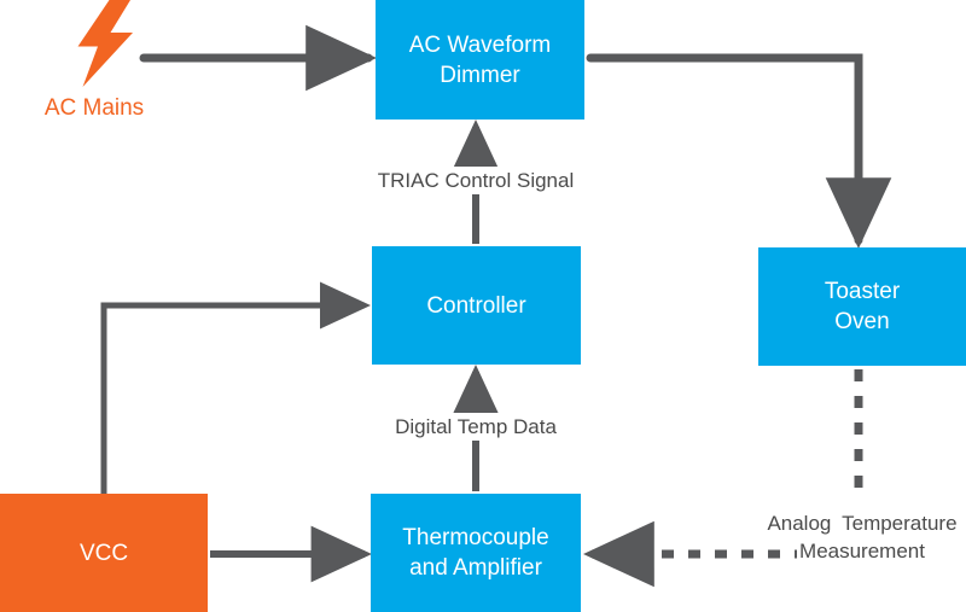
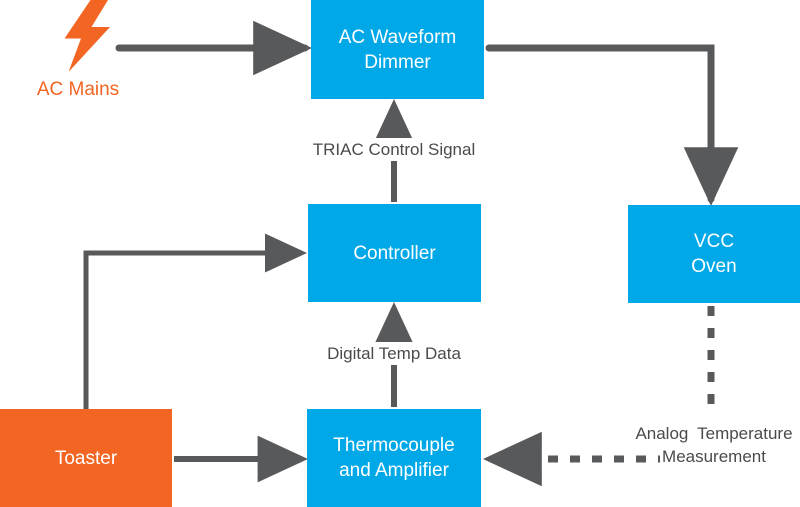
  AC Mains
  AC Waveform
  Dimmer
  Controller
- Toaster
+ VCC
  Oven
  Thermocouple
  and Amplifier
- VCC
+ Toaster
  TRIAC Control Signal
  Digital Temp Data
  Analog Temperature Measurement
